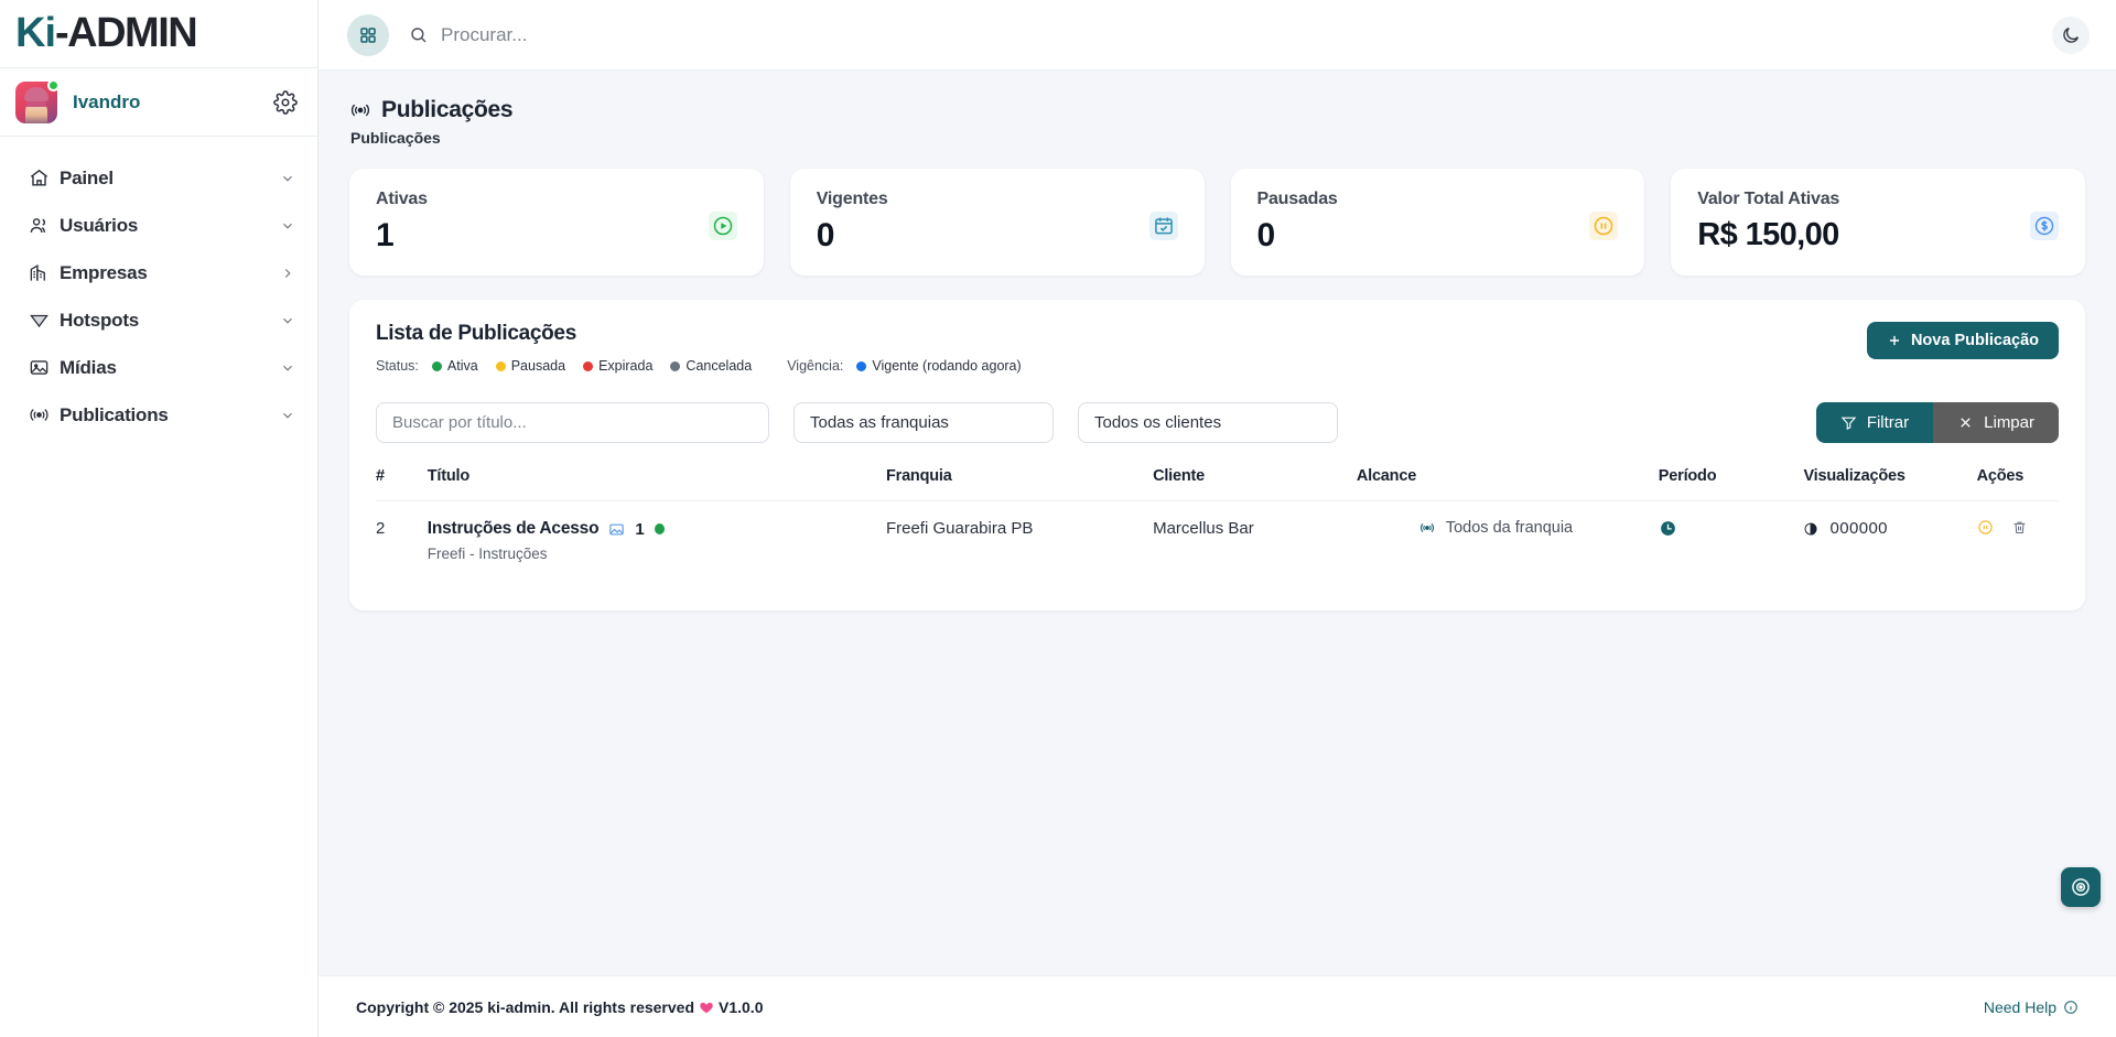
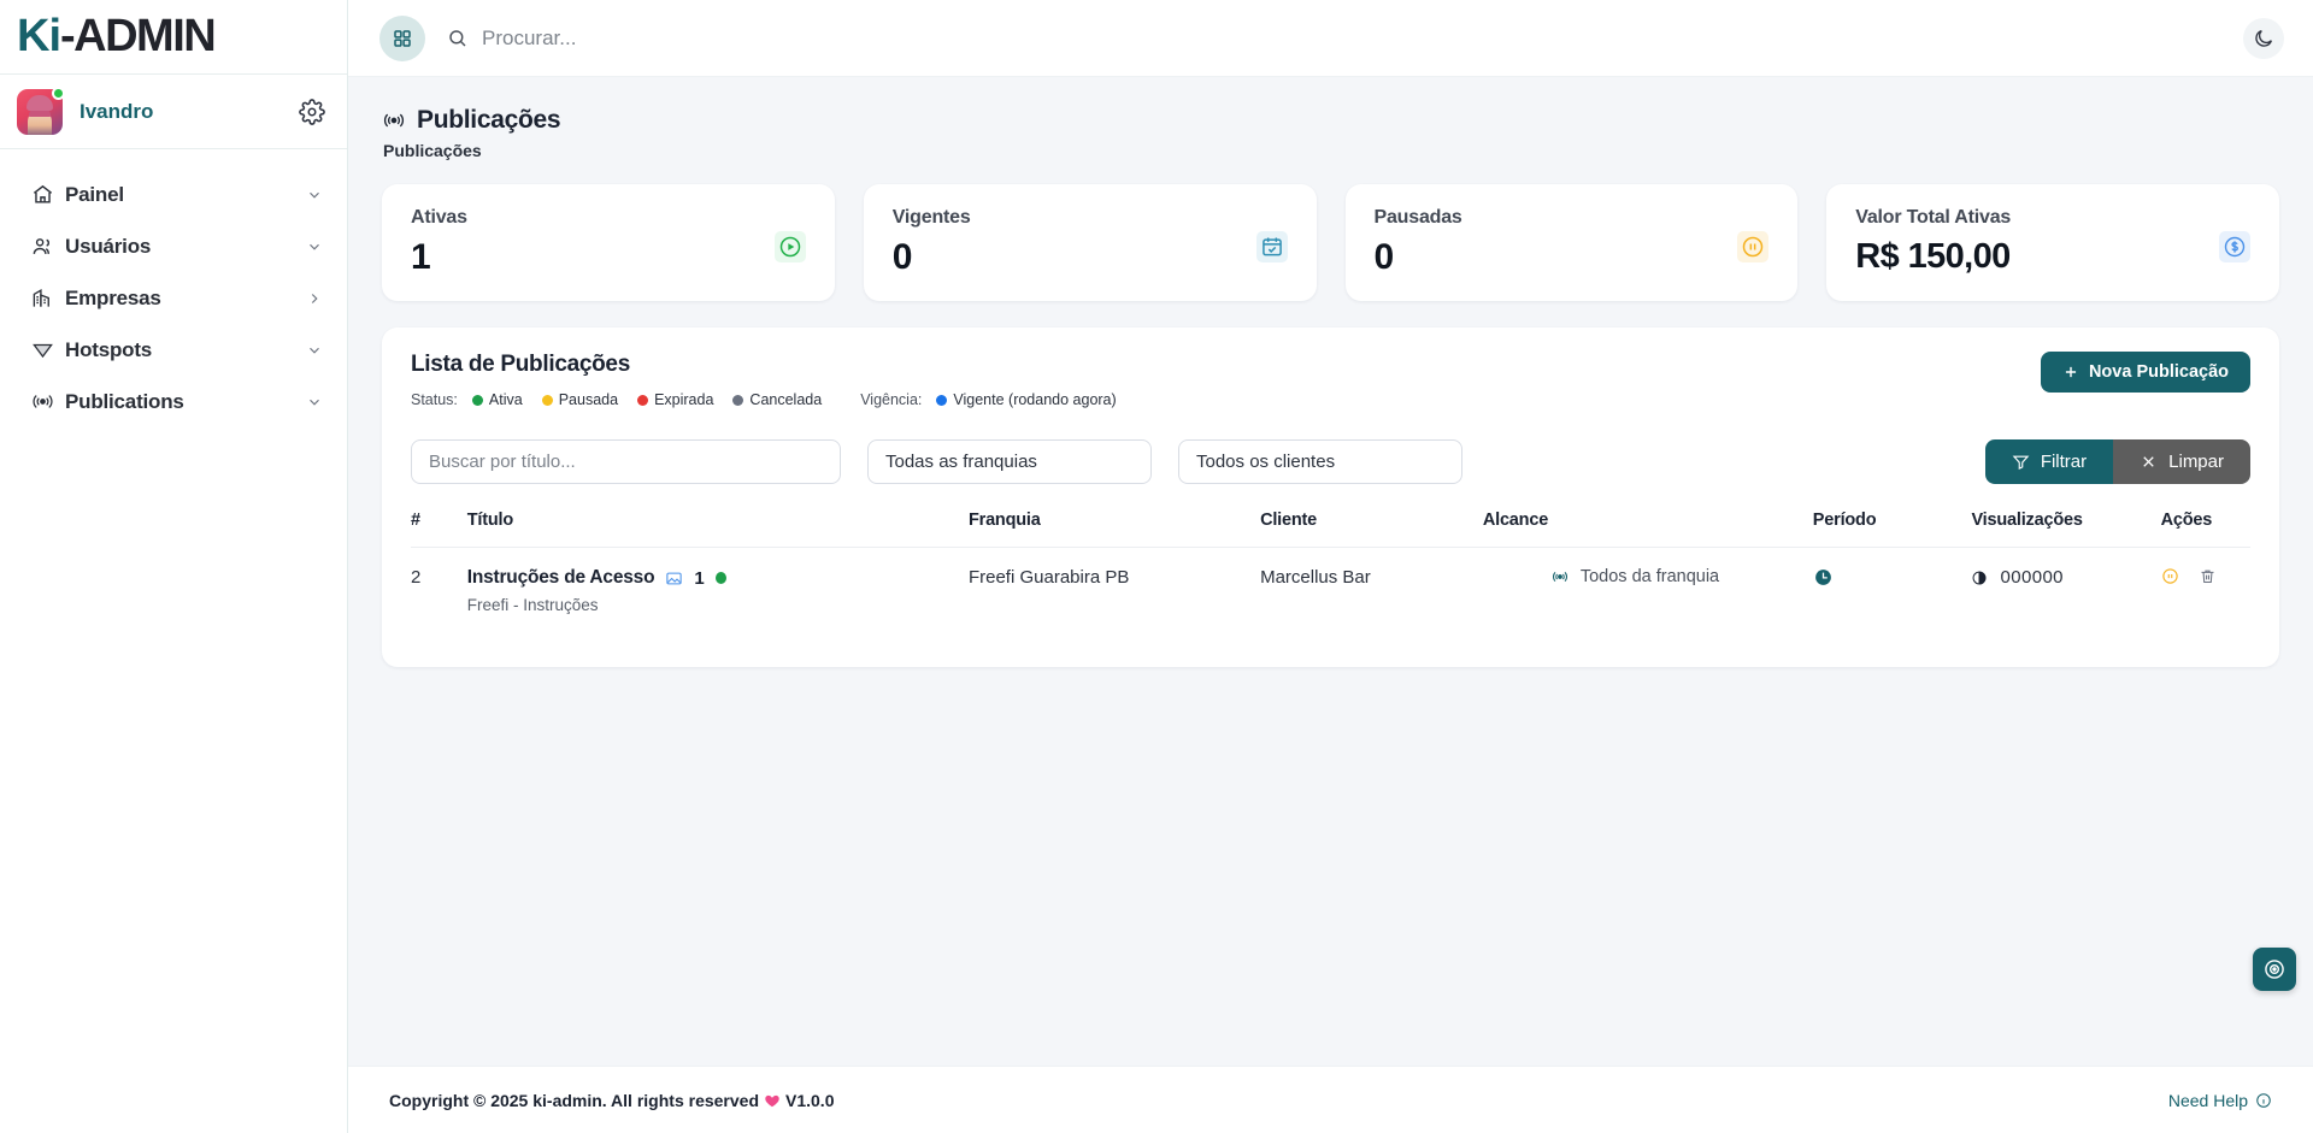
  Ki
  -ADMIN
  Ivandro
  Painel
  Usuários
  Empresas
  Hotspots
- Mídias
  Publications
  Procurar...
  Publicações
  Publicações
  Ativas
  1
  Vigentes
  0
  Pausadas
  0
  Valor Total Ativas
  R$ 150,00
  Lista de Publicações
  Status:
  Ativa
  Pausada
  Expirada
  Cancelada
  Vigência:
  Vigente (rodando agora)
  Nova Publicação
  Buscar por título...
  Todas as franquias
  Todos os clientes
  Filtrar
  Limpar
  #	Título	Franquia	Cliente	Alcance	Período	Visualizações	Ações
  2	Instruções de Acesso 1 Freefi - Instruções	Freefi Guarabira PB	Marcellus Bar	Todos da franquia		000000
  Copyright © 2025 ki-admin. All rights reserved
  V1.0.0
  Need Help
